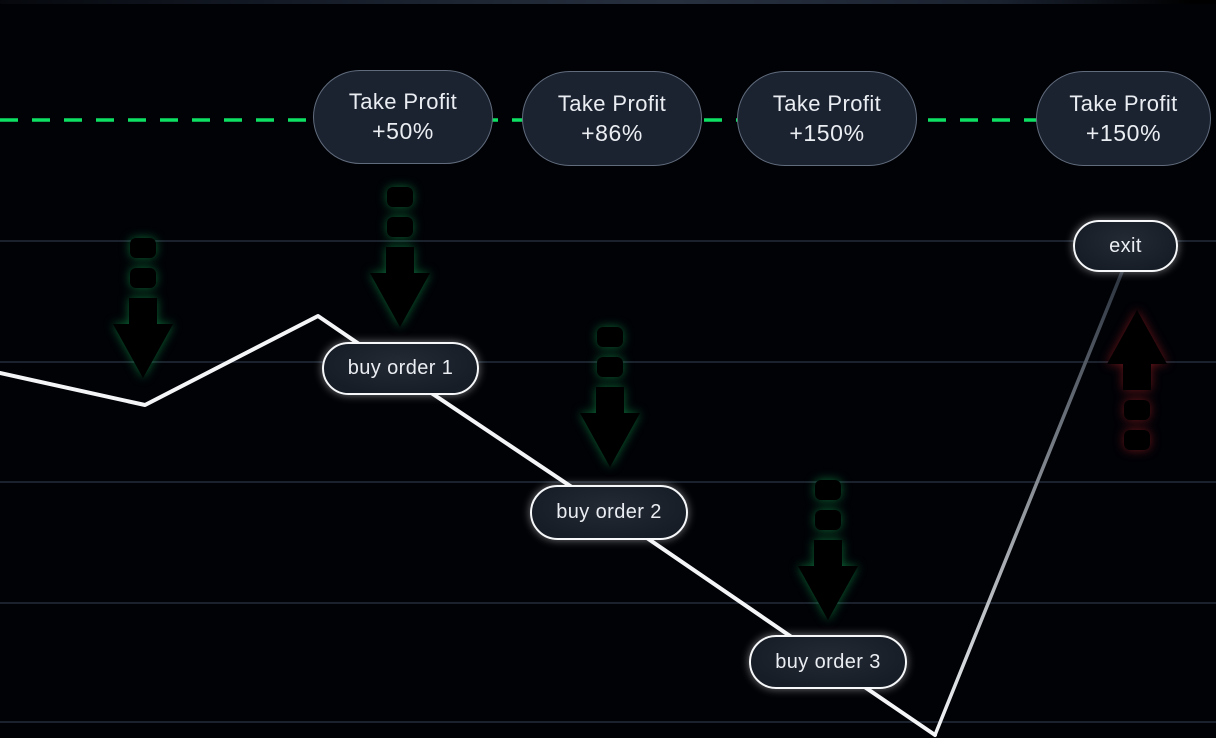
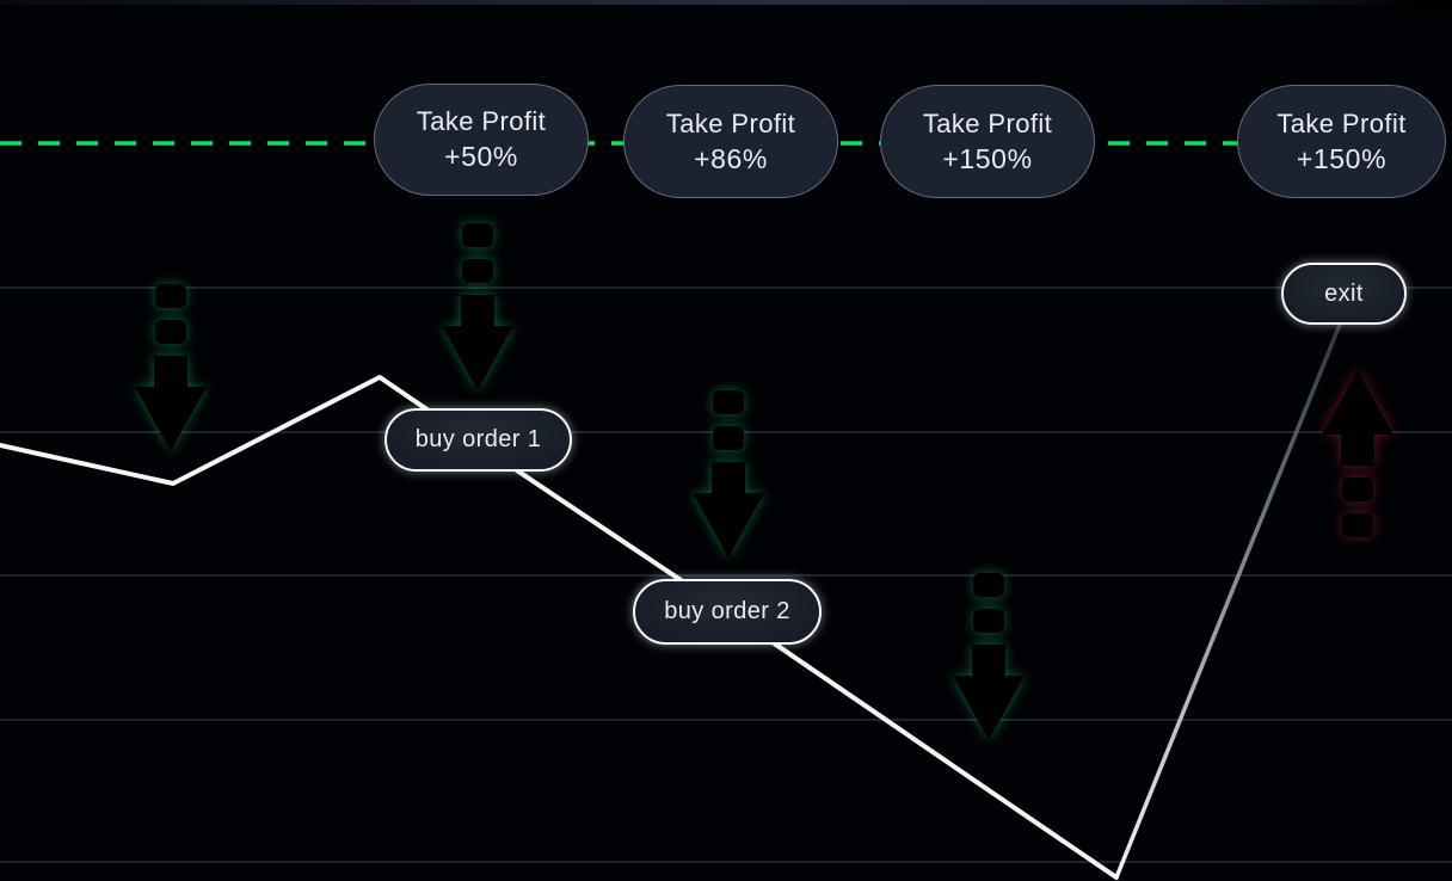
  Take Profit
  +50%
  Take Profit
  +86%
  Take Profit
  +150%
  Take Profit
  +150%
  buy order 1
  buy order 2
- buy order 3
  exit
